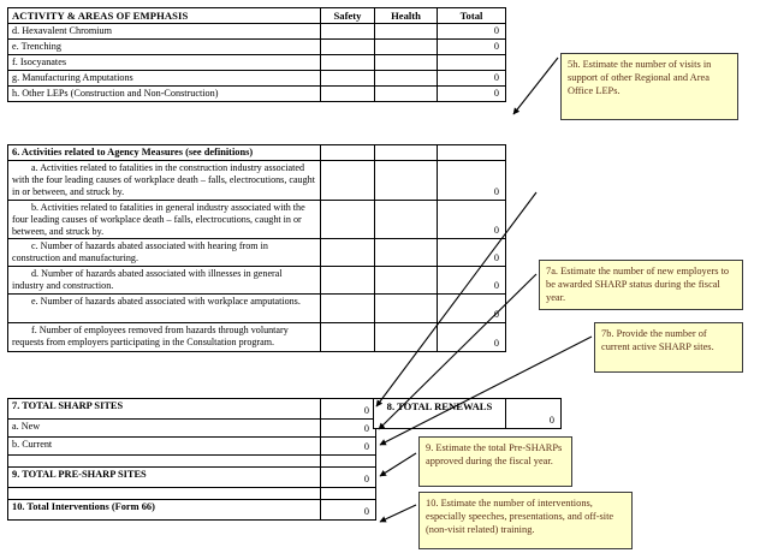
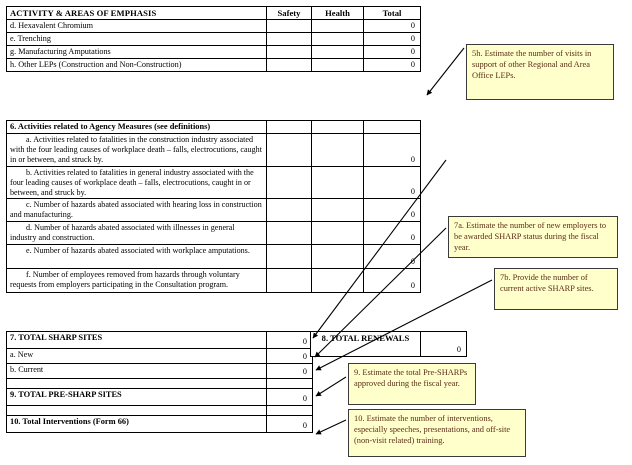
  ACTIVITY & AREAS OF EMPHASIS	Safety	Health	Total
  d. Hexavalent Chromium			0
  e. Trenching			0
- f. Isocyanates
  g. Manufacturing Amputations			0
  h. Other LEPs (Construction and Non-Construction)			0
  6. Activities related to Agency Measures (see definitions)
  a. Activities related to fatalities in the construction industry associated with the four leading causes of workplace death – falls, electrocutions, caught in or between, and struck by.			0
  b. Activities related to fatalities in general industry associated with the four leading causes of workplace death – falls, electrocutions, caught in or between, and struck by.			0
- c. Number of hazards abated associated with hearing from in construction and manufacturing.			0
+ c. Number of hazards abated associated with hearing loss in construction and manufacturing.			0
  d. Number of hazards abated associated with illnesses in general industry and construction.			0
  e. Number of hazards abated associated with workplace amputations.			0
  f. Number of employees removed from hazards through voluntary requests from employers participating in the Consultation program.			0
  7. TOTAL SHARP SITES	0
  a. New	0
  b. Current	0
  9. TOTAL PRE-SHARP SITES	0
  10. Total Interventions (Form 66)	0
  8. TOTAL RENEWALS	0
  5h. Estimate the number of visits in support of other Regional and Area Office LEPs.
  7a. Estimate the number of new employers to be awarded SHARP status during the fiscal year.
  7b. Provide the number of current active SHARP sites.
  9. Estimate the total Pre-SHARPs approved during the fiscal year.
  10. Estimate the number of interventions, especially speeches, presentations, and off-site (non-visit related) training.
